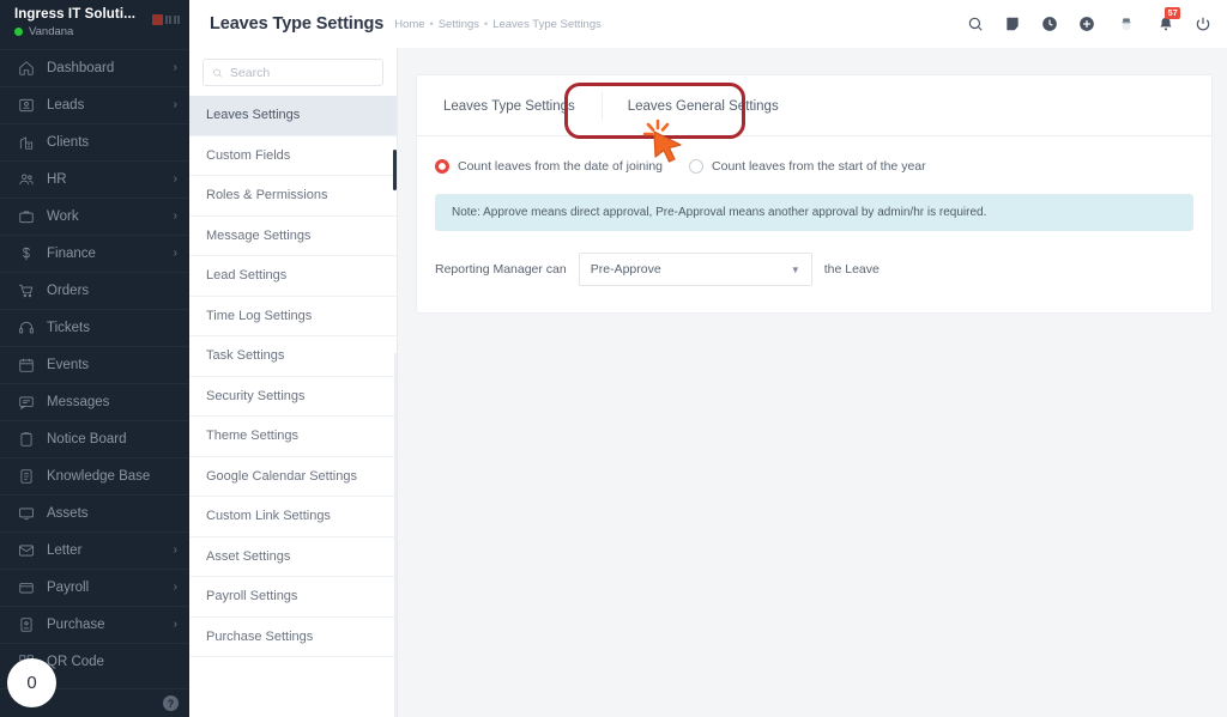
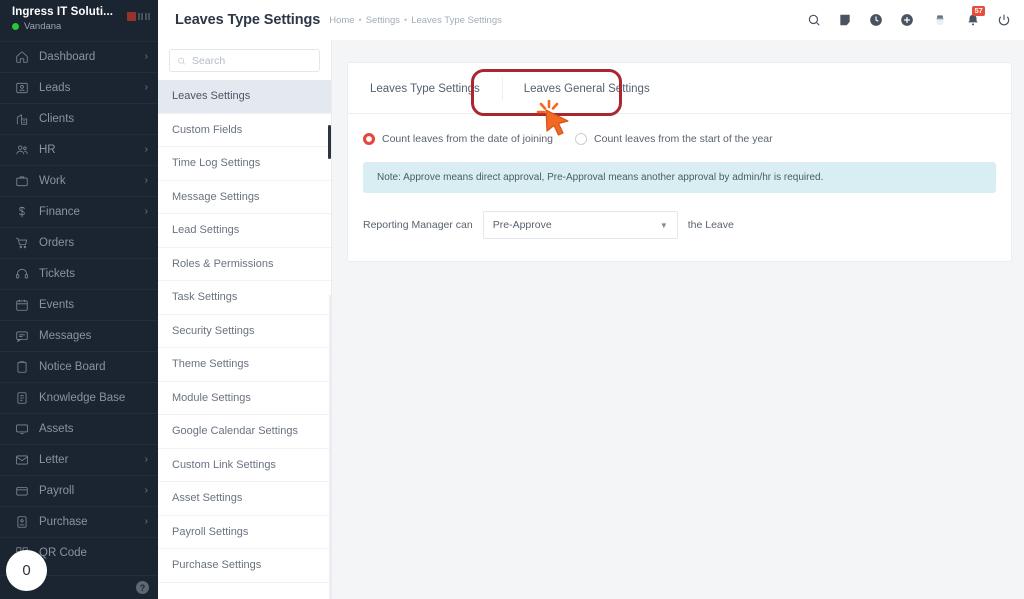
  Ingress IT Soluti...
  Vandana
  Dashboard
  ›
  Leads
  ›
  Clients
  HR
  ›
  Work
  ›
  Finance
  ›
  Orders
  Tickets
  Events
  Messages
  Notice Board
  Knowledge Base
  Assets
  Letter
  ›
  Payroll
  ›
  Purchase
  ›
  QR Code
  ?
  0
  Leaves Type Settings
  Home
  •
  Settings
  •
  Leaves Type Settings
  57
  Search
  Leaves Settings
  Custom Fields
- Roles & Permissions
+ Time Log Settings
  Message Settings
  Lead Settings
- Time Log Settings
+ Roles & Permissions
  Task Settings
  Security Settings
  Theme Settings
+ Module Settings
  Google Calendar Settings
  Custom Link Settings
  Asset Settings
  Payroll Settings
  Purchase Settings
  Leaves Type Settings
  Leaves General Settings
  Count leaves from the date of joining
  Count leaves from the start of the year
  Note: Approve means direct approval, Pre-Approval means another approval by admin/hr is required.
  Reporting Manager can
  Pre-Approve
  ▼
  the Leave
